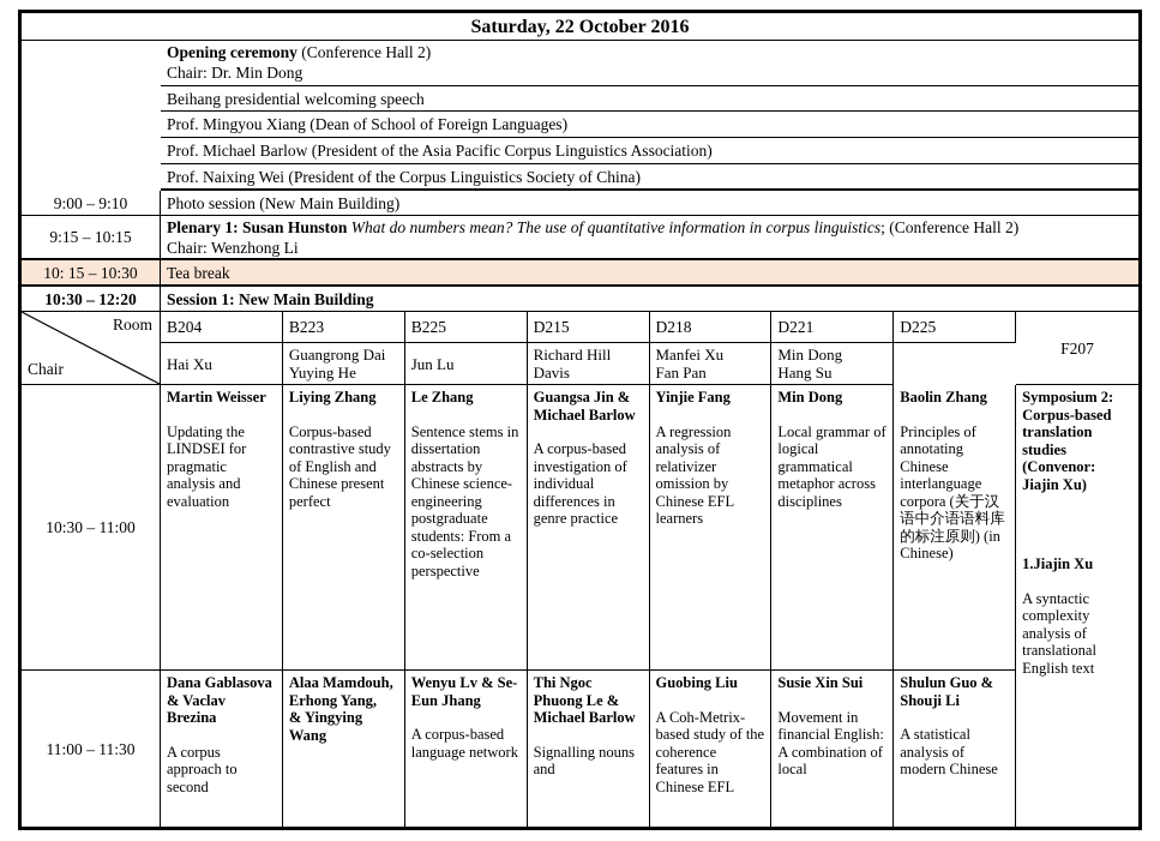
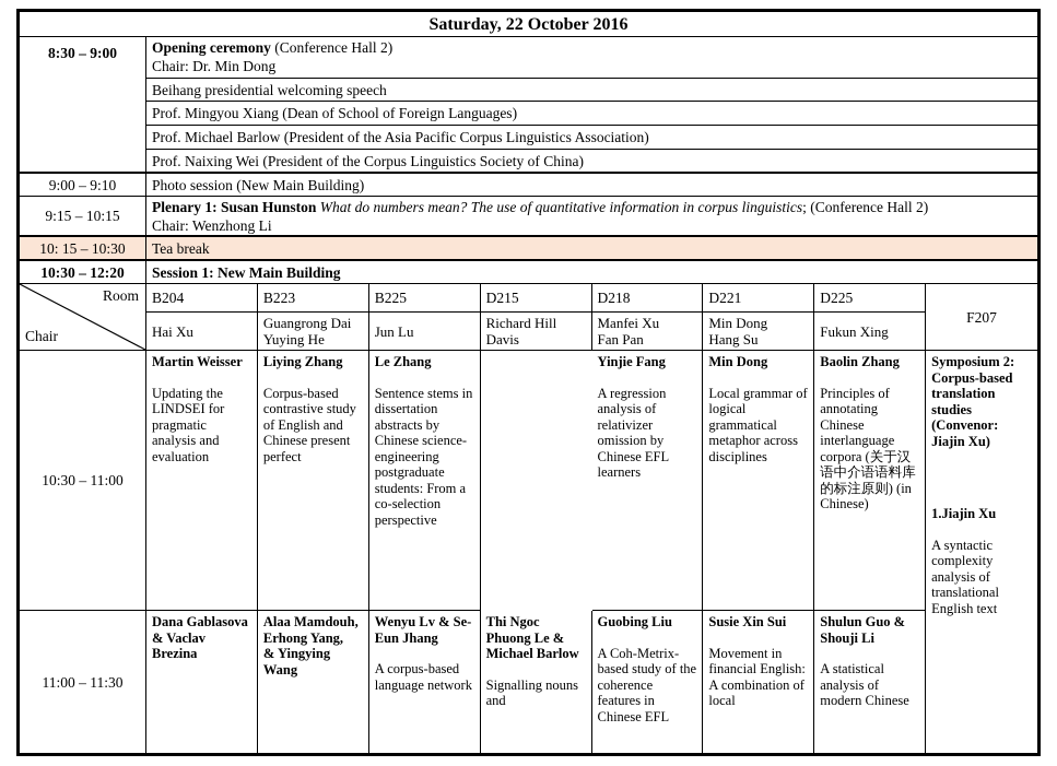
  Saturday, 22 October 2016
+ 8:30 – 9:00
  Opening ceremony (Conference Hall 2)
  Chair: Dr. Min Dong
  Beihang presidential welcoming speech
  Prof. Mingyou Xiang (Dean of School of Foreign Languages)
  Prof. Michael Barlow (President of the Asia Pacific Corpus Linguistics Association)
  Prof. Naixing Wei (President of the Corpus Linguistics Society of China)
  9:00 – 9:10
  Photo session (New Main Building)
  9:15 – 10:15
  Plenary 1: Susan Hunston What do numbers mean? The use of quantitative information in corpus linguistics; (Conference Hall 2)
  Chair: Wenzhong Li
  10: 15 – 10:30
  Tea break
  10:30 – 12:20
  Session 1: New Main Building
  Room
  Chair
  B204
  B223
  B225
  D215
  D218
  D221
  D225
  F207
  Hai Xu
  Guangrong Dai
  Yuying He
  Jun Lu
  Richard Hill
  Davis
  Manfei Xu
  Fan Pan
  Min Dong
  Hang Su
+ Fukun Xing
  10:30 – 11:00
  Martin Weisser
  Updating the LINDSEI for pragmatic analysis and evaluation
  Liying Zhang
  Corpus-based contrastive study of English and Chinese present perfect
  Le Zhang
  Sentence stems in dissertation abstracts by Chinese science-engineering postgraduate students: From a co-selection perspective
- Guangsa Jin & Michael Barlow
- A corpus-based investigation of individual differences in genre practice
  Yinjie Fang
  A regression analysis of relativizer omission by Chinese EFL learners
  Min Dong
  Local grammar of logical grammatical metaphor across disciplines
  Baolin Zhang
  Principles of annotating Chinese interlanguage corpora (关于汉语中介语语料库的标注原则) (in Chinese)
  Symposium 2: Corpus-based translation studies (Convenor: Jiajin Xu)
  1.Jiajin Xu
  A syntactic complexity analysis of translational English text
  11:00 – 11:30
  Dana Gablasova & Vaclav Brezina
- A corpus approach to second
  Alaa Mamdouh, Erhong Yang,
  & Yingying Wang
  Wenyu Lv & Se-Eun Jhang
  A corpus-based language network
  Thi Ngoc Phuong Le & Michael Barlow
  Signalling nouns and
  Guobing Liu
  A Coh-Metrix-based study of the coherence features in Chinese EFL
  Susie Xin Sui
  Movement in financial English: A combination of local
  Shulun Guo & Shouji Li
  A statistical analysis of modern Chinese
